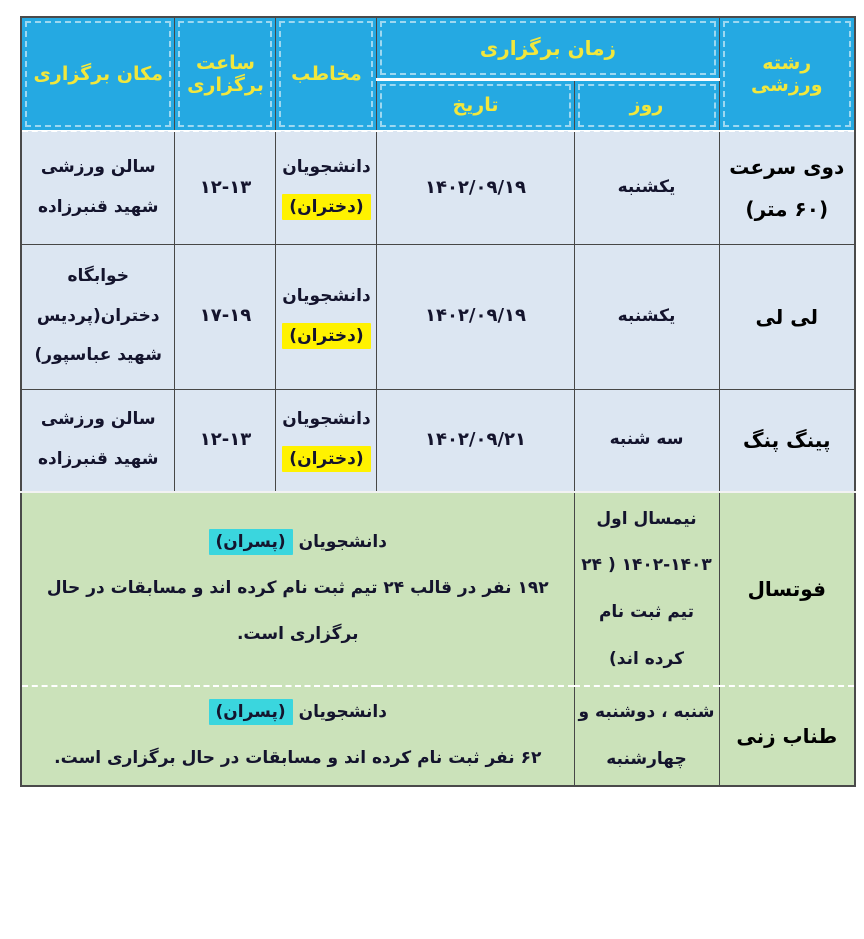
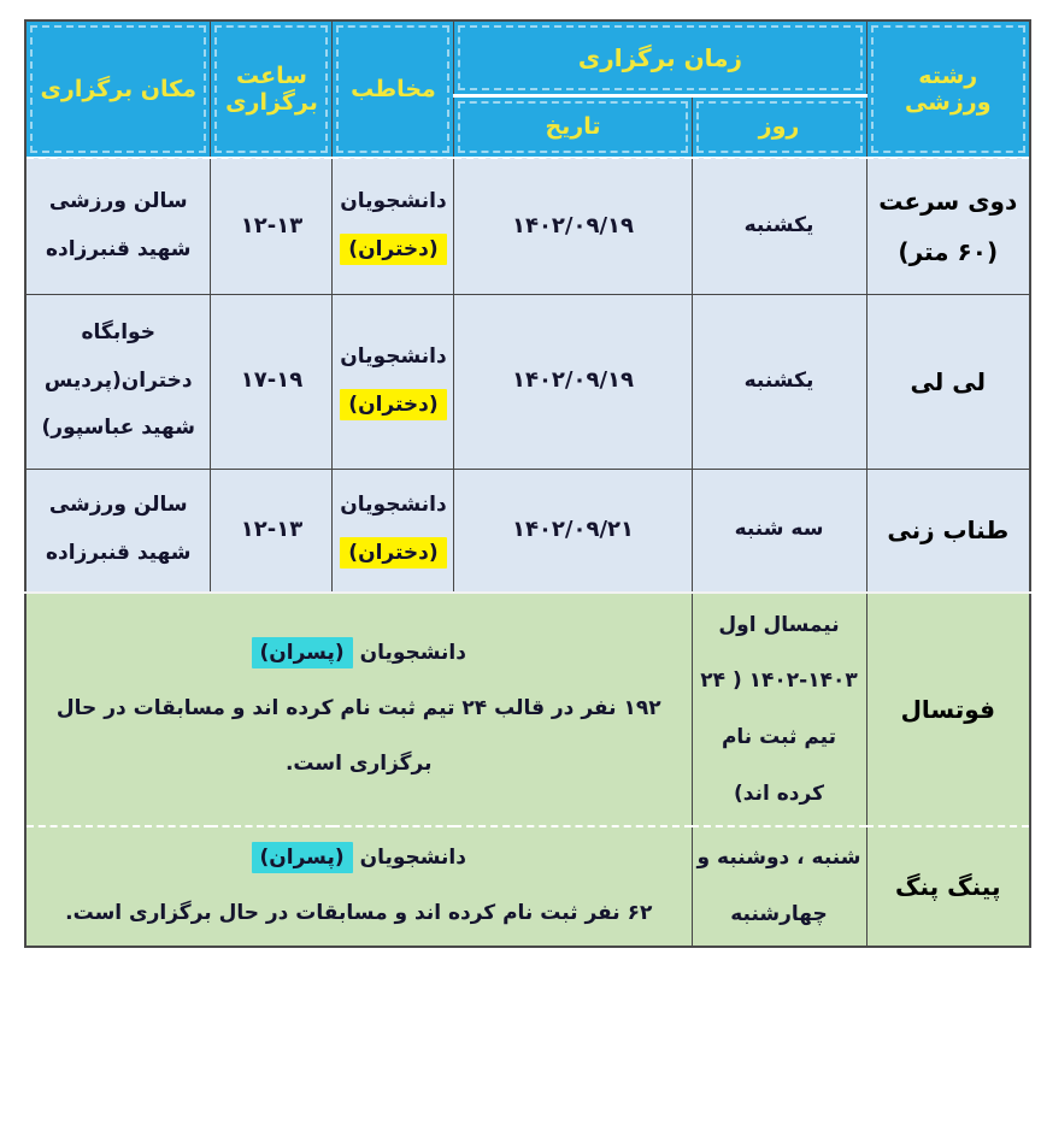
  رشته ورزشی	زمان برگزاری	مخاطب	ساعت برگزاری	مکان برگزاری
  روز	تاریخ
  دوی سرعت (۶۰ متر)	یکشنبه	۱۴۰۲/۰۹/۱۹	دانشجویان (دختران)	۱۲-۱۳	سالن ورزشی شهید قنبرزاده
  لی لی	یکشنبه	۱۴۰۲/۰۹/۱۹	دانشجویان (دختران)	۱۷-۱۹	خوابگاه دختران(پردیس شهید عباسپور)
- پینگ پنگ	سه شنبه	۱۴۰۲/۰۹/۲۱	دانشجویان (دختران)	۱۲-۱۳	سالن ورزشی شهید قنبرزاده
+ طناب زنی	سه شنبه	۱۴۰۲/۰۹/۲۱	دانشجویان (دختران)	۱۲-۱۳	سالن ورزشی شهید قنبرزاده
  فوتسال	نیمسال اول ۱۴۰۳-۱۴۰۲ ( ۲۴ تیم ثبت نام کرده اند)	دانشجویان (پسران) ۱۹۲ نفر در قالب ۲۴ تیم ثبت نام کرده اند و مسابقات در حال برگزاری است.
- طناب زنی	شنبه ، دوشنبه و چهارشنبه	دانشجویان (پسران) ۶۲ نفر ثبت نام کرده اند و مسابقات در حال برگزاری است.
+ پینگ پنگ	شنبه ، دوشنبه و چهارشنبه	دانشجویان (پسران) ۶۲ نفر ثبت نام کرده اند و مسابقات در حال برگزاری است.
